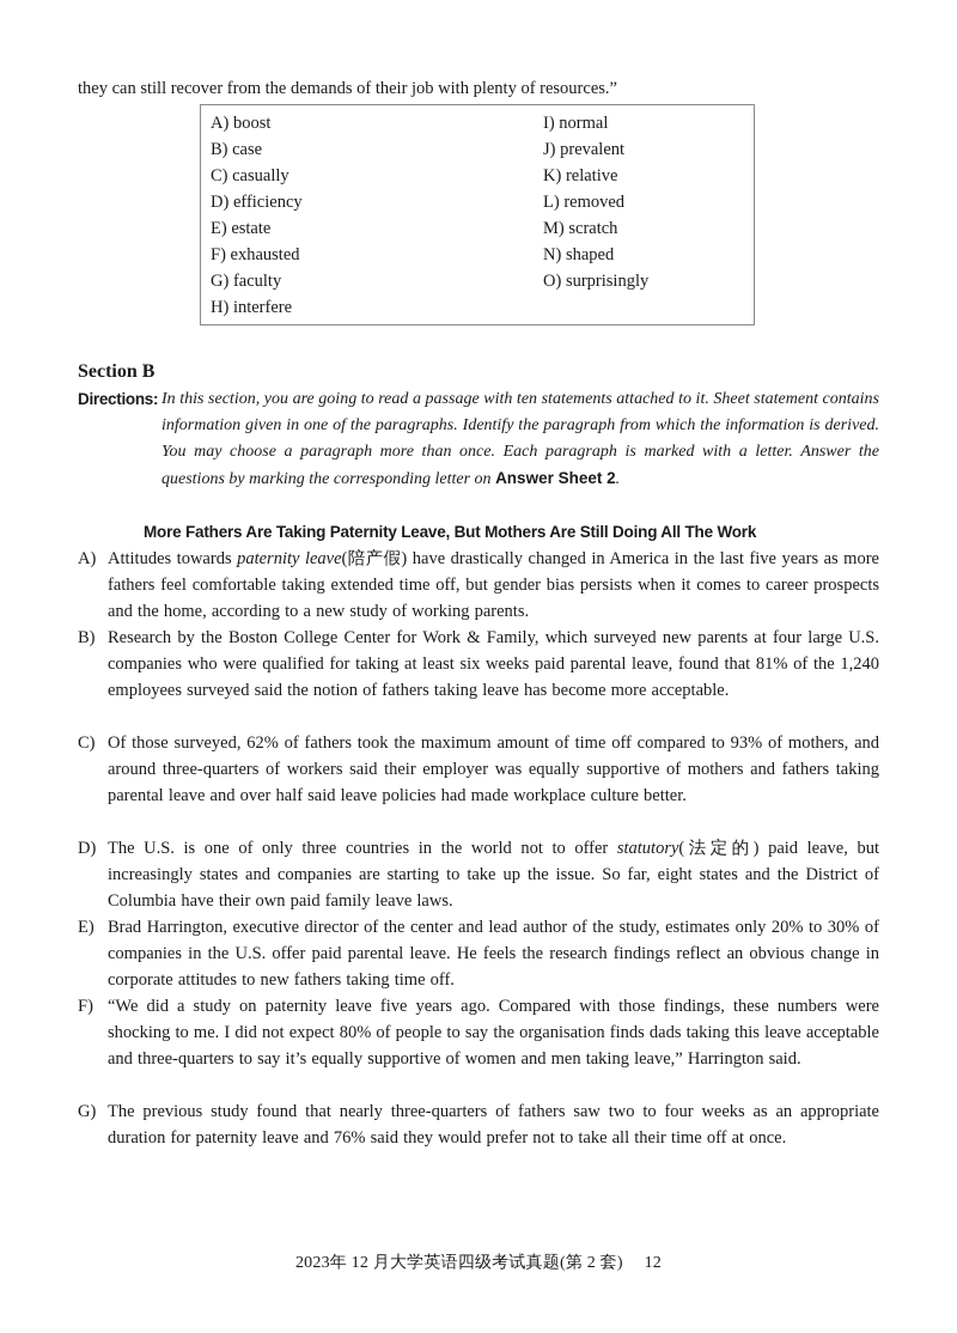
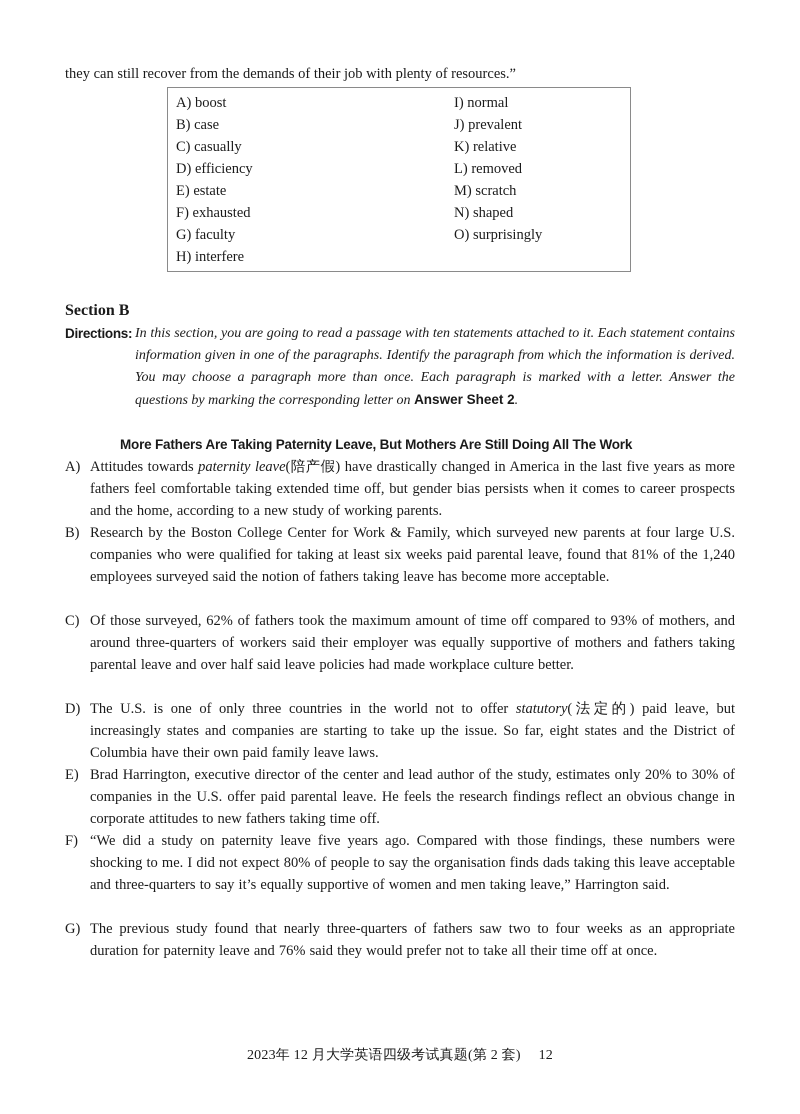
  they can still recover from the demands of their job with plenty of resources.”
  A) boost
  B) case
  C) casually
  D) efficiency
  E) estate
  F) exhausted
  G) faculty
  H) interfere
  I) normal
  J) prevalent
  K) relative
  L) removed
  M) scratch
  N) shaped
  O) surprisingly
  Section B
  Directions:
- In this section, you are going to read a passage with ten statements attached to it. Sheet statement contains information given in one of the paragraphs. Identify the paragraph from which the information is derived. You may choose a paragraph more than once. Each paragraph is marked with a letter. Answer the questions by marking the corresponding letter on Answer Sheet 2.
+ In this section, you are going to read a passage with ten statements attached to it. Each statement contains information given in one of the paragraphs. Identify the paragraph from which the information is derived. You may choose a paragraph more than once. Each paragraph is marked with a letter. Answer the questions by marking the corresponding letter on Answer Sheet 2.
  More Fathers Are Taking Paternity Leave, But Mothers Are Still Doing All The Work
  A) Attitudes towards paternity leave(陪产假) have drastically changed in America in the last five years as more fathers feel comfortable taking extended time off, but gender bias persists when it comes to career prospects and the home, according to a new study of working parents.
  B) Research by the Boston College Center for Work & Family, which surveyed new parents at four large U.S. companies who were qualified for taking at least six weeks paid parental leave, found that 81% of the 1,240 employees surveyed said the notion of fathers taking leave has become more acceptable.
  C) Of those surveyed, 62% of fathers took the maximum amount of time off compared to 93% of mothers, and around three-quarters of workers said their employer was equally supportive of mothers and fathers taking parental leave and over half said leave policies had made workplace culture better.
  D) The U.S. is one of only three countries in the world not to offer statutory(法定的) paid leave, but increasingly states and companies are starting to take up the issue. So far, eight states and the District of Columbia have their own paid family leave laws.
  E) Brad Harrington, executive director of the center and lead author of the study, estimates only 20% to 30% of companies in the U.S. offer paid parental leave. He feels the research findings reflect an obvious change in corporate attitudes to new fathers taking time off.
  F) “We did a study on paternity leave five years ago. Compared with those findings, these numbers were shocking to me. I did not expect 80% of people to say the organisation finds dads taking this leave acceptable and three-quarters to say it’s equally supportive of women and men taking leave,” Harrington said.
  G) The previous study found that nearly three-quarters of fathers saw two to four weeks as an appropriate duration for paternity leave and 76% said they would prefer not to take all their time off at once.
  2023年 12 月大学英语四级考试真题(第 2 套) 12
